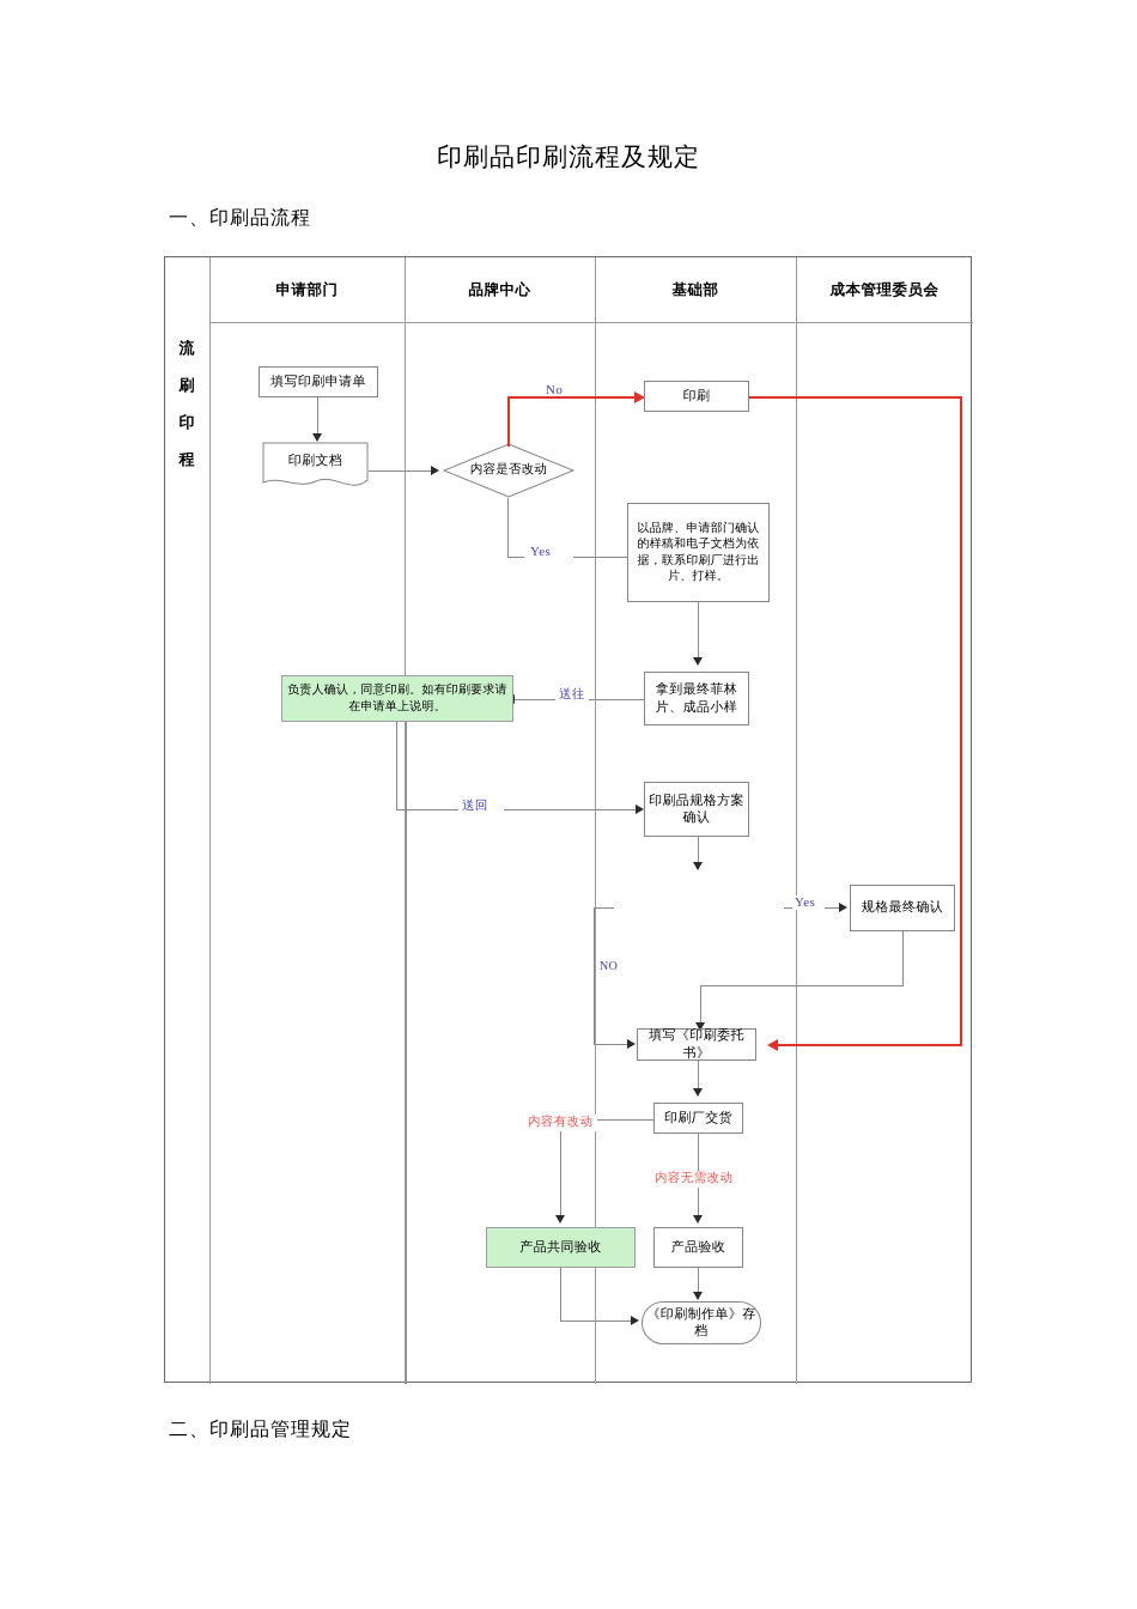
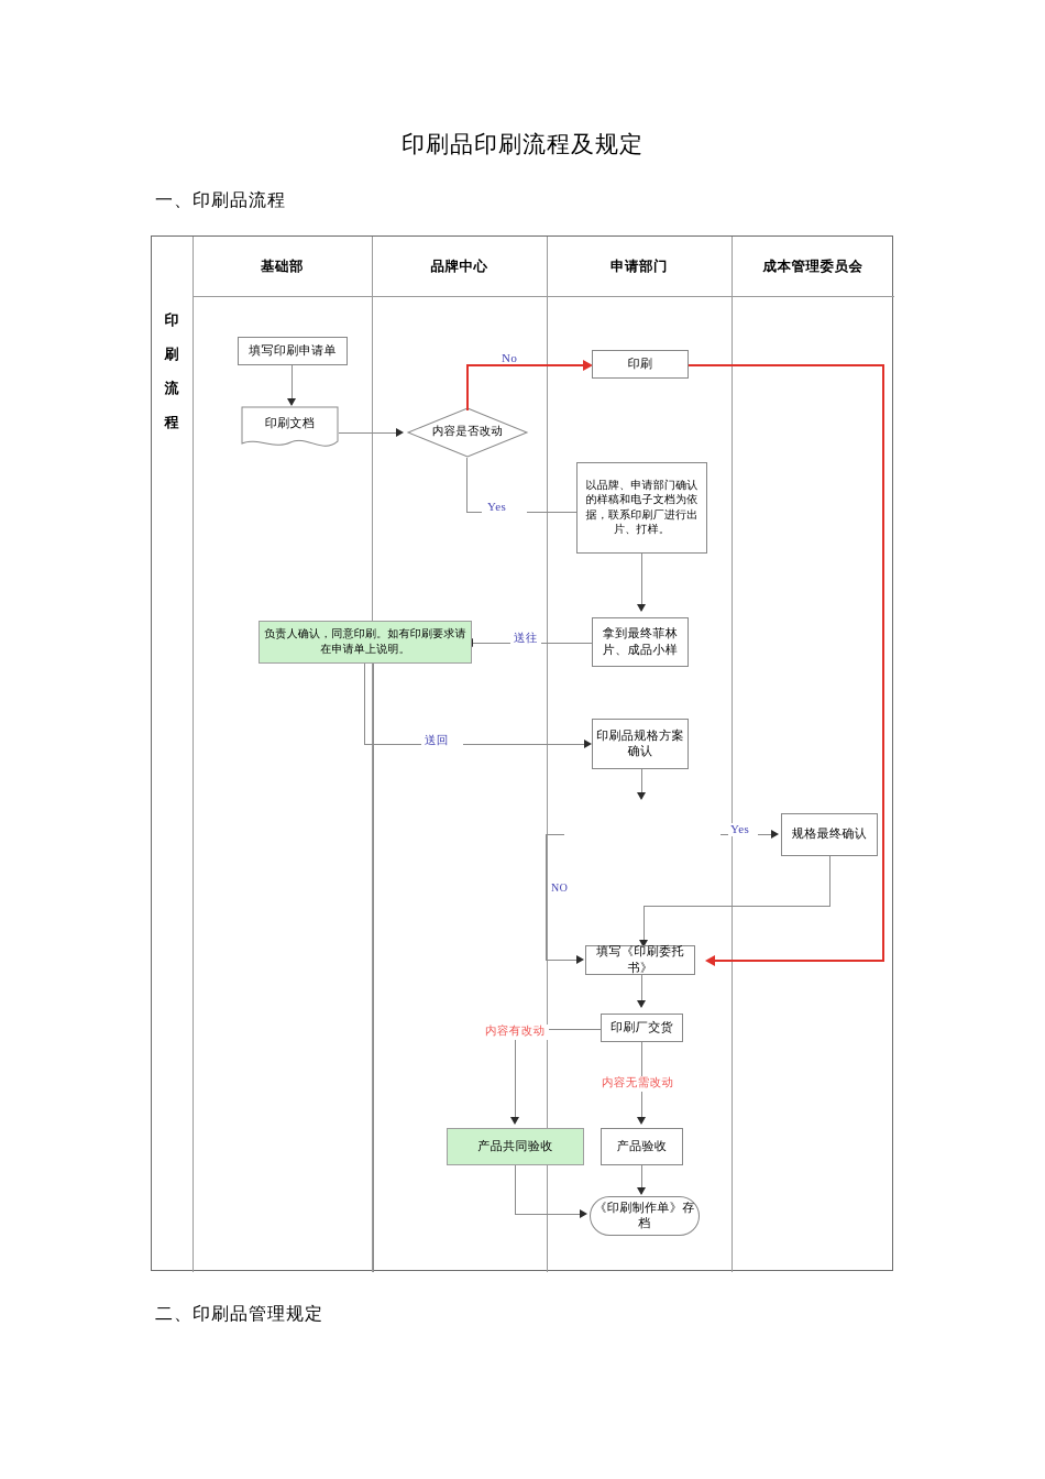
  印刷品印刷流程及规定
  一、印刷品流程
- 申请部门
+ 基础部
  品牌中心
- 基础部
+ 申请部门
  成本管理委员会
- 流
+ 印
  刷
- 印
+ 流
  程
  填写印刷申请单
  印刷文档
  内容是否改动
  No
  印刷
  Yes
  以品牌、申请部门确认的样稿和电子文档为依据，联系印刷厂进行出片、打样。
  拿到最终菲林片、成品小样
  送往
  负责人确认，同意印刷。如有印刷要求请在申请单上说明。
  送回
  印刷品规格方案确认
  Yes
  规格最终确认
  NO
  填写《印刷委托书》
  印刷厂交货
  内容有改动
  内容无需改动
  产品共同验收
  产品验收
  《印刷制作单》存档
  二、印刷品管理规定
